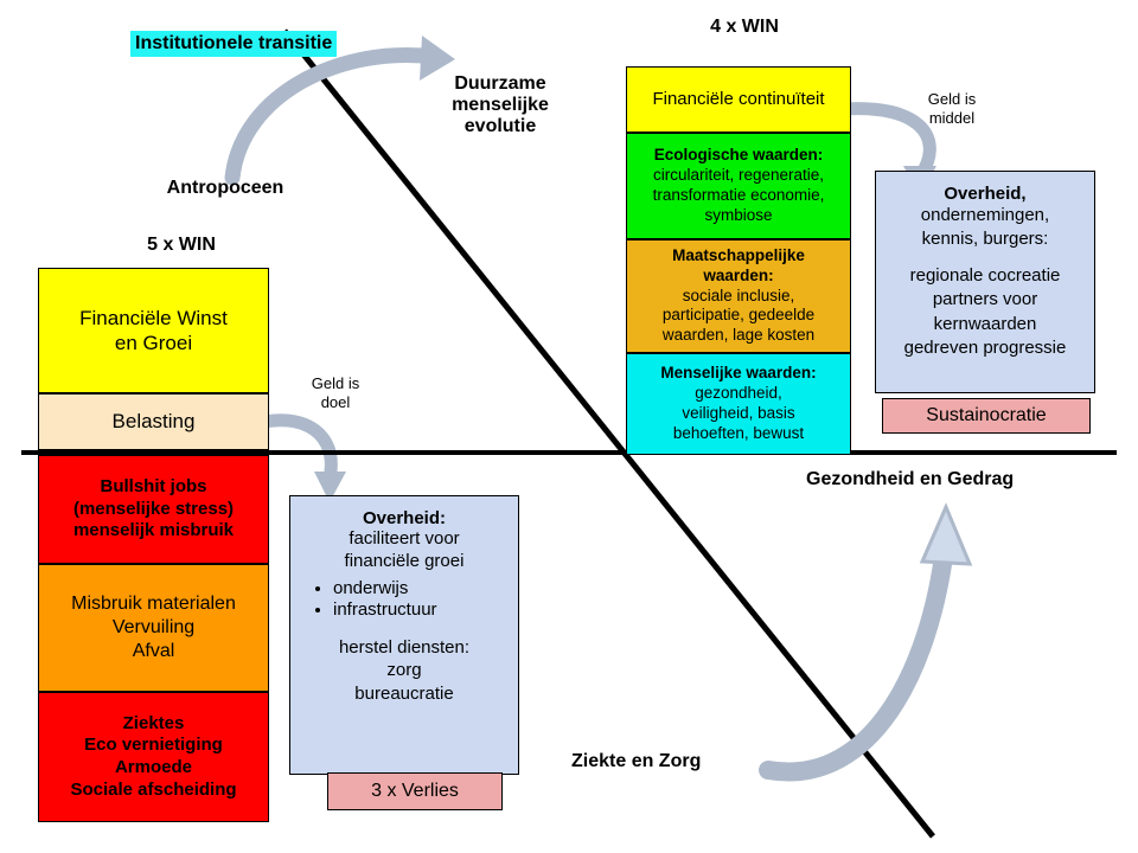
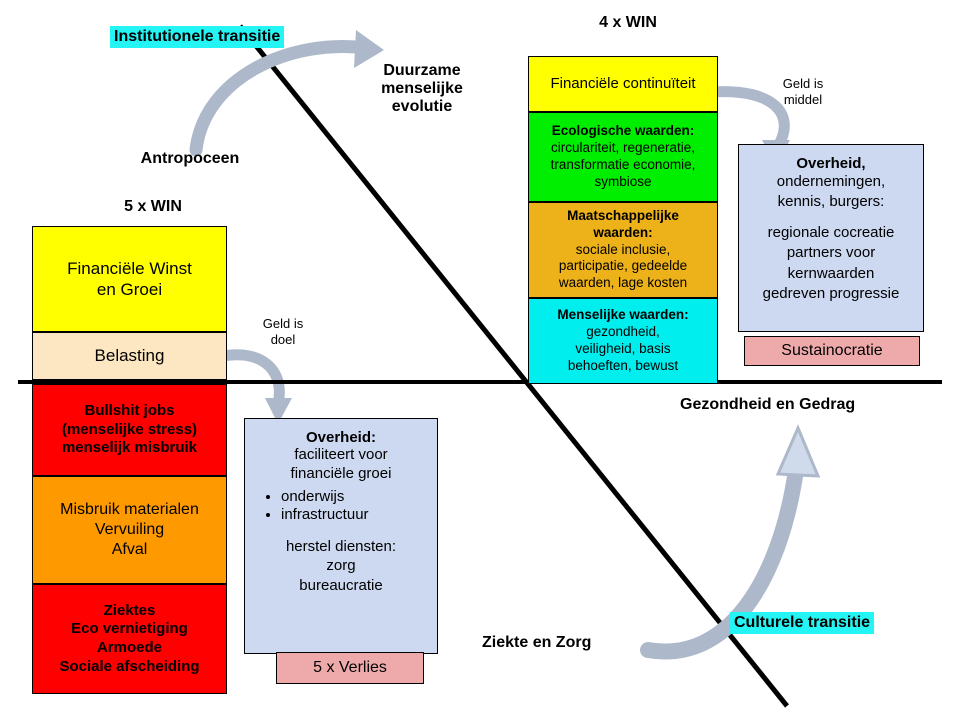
  Institutionele transitie
  Duurzame
  menselijke
  evolutie
  Antropoceen
  5 x WIN
  4 x WIN
  Geld is
  doel
  Geld is
  middel
  Gezondheid en Gedrag
  Ziekte en Zorg
+ Culturele transitie
  Financiële Winst
  en Groei
  Belasting
  Bullshit jobs
  (menselijke stress)
  menselijk misbruik
  Misbruik materialen
  Vervuiling
  Afval
  Ziektes
  Eco vernietiging
  Armoede
  Sociale afscheiding
  Financiële continuïteit
  Ecologische waarden:
  circulariteit, regeneratie,
  transformatie economie,
  symbiose
  Maatschappelijke
  waarden:
  sociale inclusie,
  participatie, gedeelde
  waarden, lage kosten
  Menselijke waarden:
  gezondheid,
  veiligheid, basis
  behoeften, bewust
  Overheid:
  faciliteert voor
  financiële groei
  onderwijs
  infrastructuur
  herstel diensten:
  zorg
  bureaucratie
- 3 x Verlies
+ 5 x Verlies
  Overheid,
  ondernemingen,
  kennis, burgers:
  regionale cocreatie
  partners voor
  kernwaarden
  gedreven progressie
  Sustainocratie
